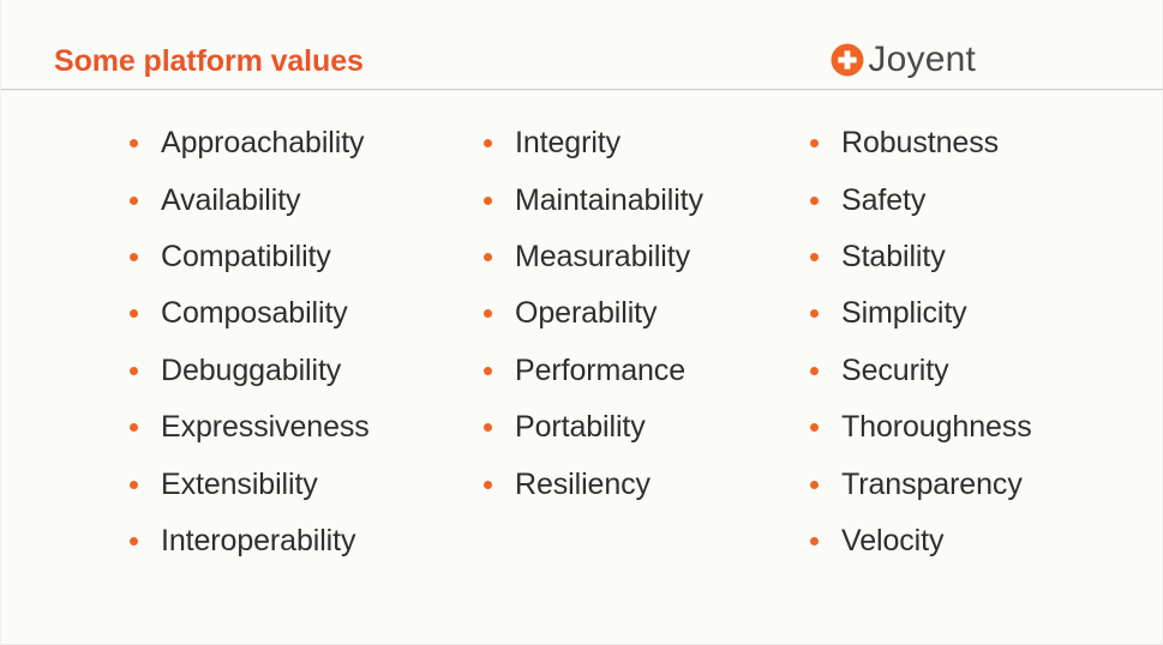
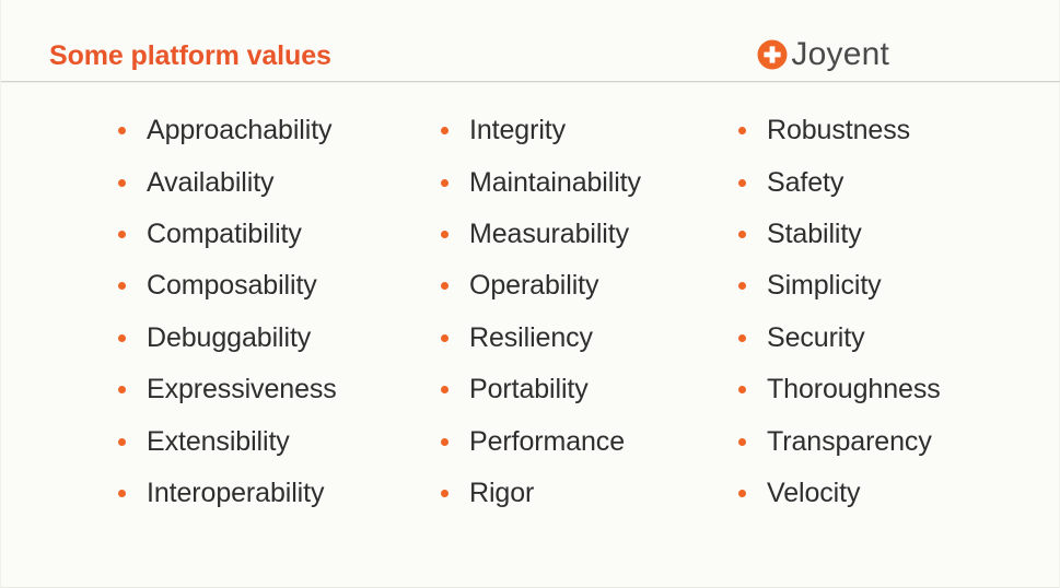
  Some platform values
  Joyent
  Approachability
  Availability
  Compatibility
  Composability
  Debuggability
  Expressiveness
  Extensibility
  Interoperability
  Integrity
  Maintainability
  Measurability
  Operability
- Performance
+ Resiliency
  Portability
- Resiliency
+ Performance
+ Rigor
  Robustness
  Safety
  Stability
  Simplicity
  Security
  Thoroughness
  Transparency
  Velocity
